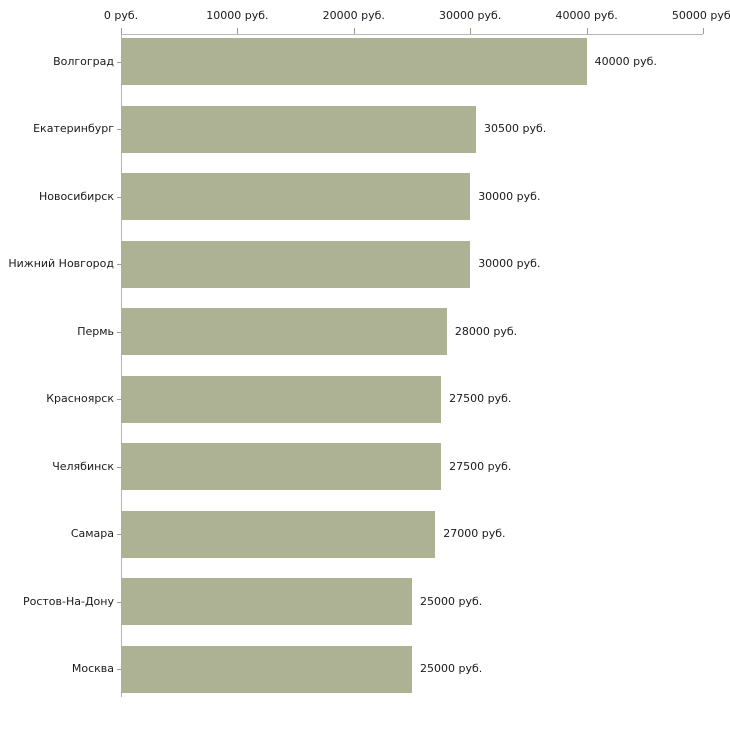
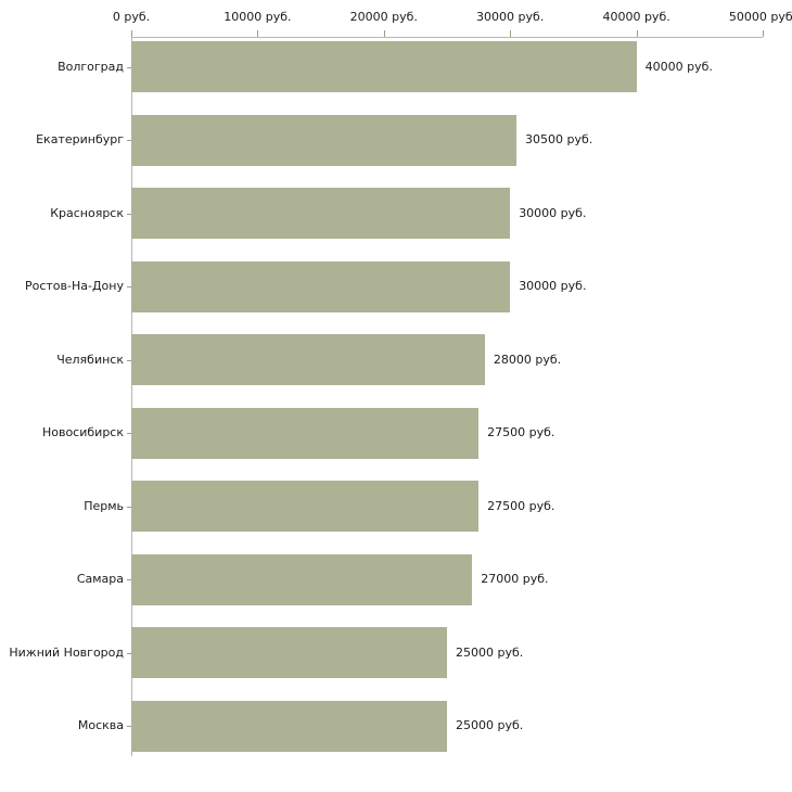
  0 руб.
  10000 руб.
  20000 руб.
  30000 руб.
  40000 руб.
  50000 руб
  Волгоград
  Екатеринбург
- Новосибирск
+ Красноярск
- Нижний Новгород
+ Ростов-На-Дону
- Пермь
+ Челябинск
- Красноярск
+ Новосибирск
- Челябинск
+ Пермь
  Самара
- Ростов-На-Дону
+ Нижний Новгород
  Москва
  40000 руб.
  30500 руб.
  30000 руб.
  30000 руб.
  28000 руб.
  27500 руб.
  27500 руб.
  27000 руб.
  25000 руб.
  25000 руб.
